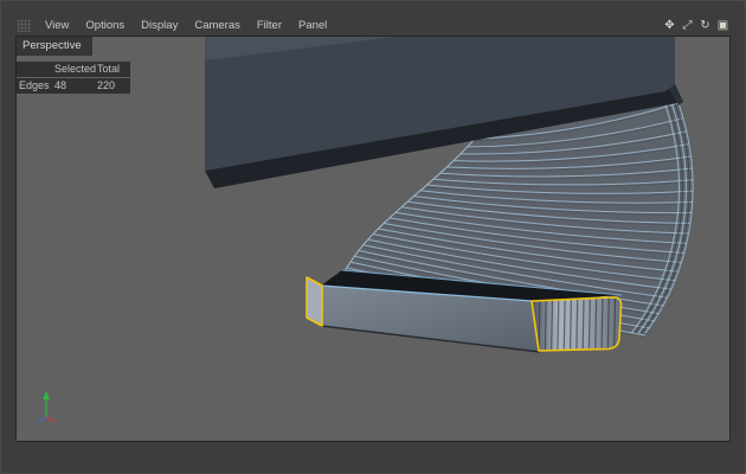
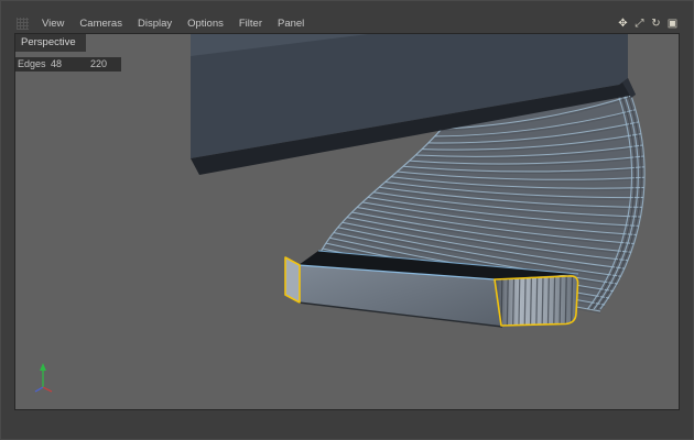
  View
- Options
+ Cameras
  Display
- Cameras
+ Options
  Filter
  Panel
  ✥
  ⤢
  ↻
  ▣
  Perspective
- Selected
- Total
  Edges
  48
  220
